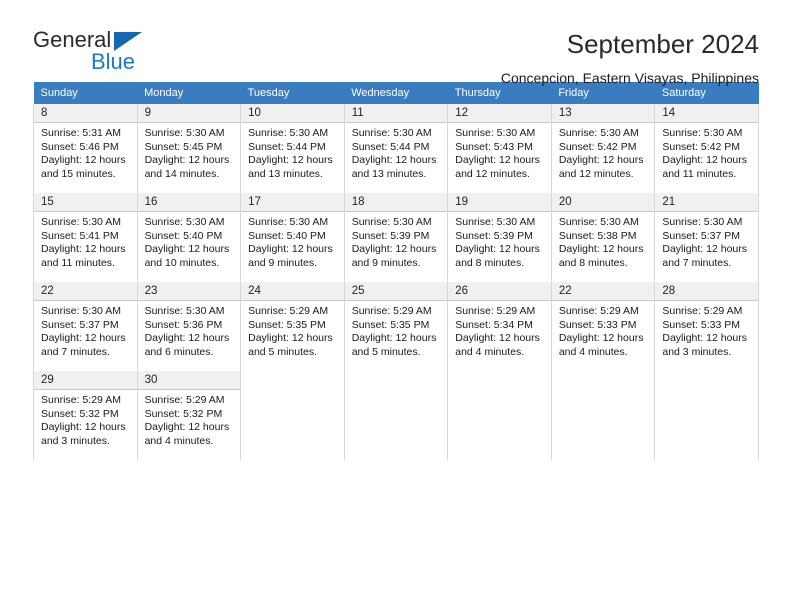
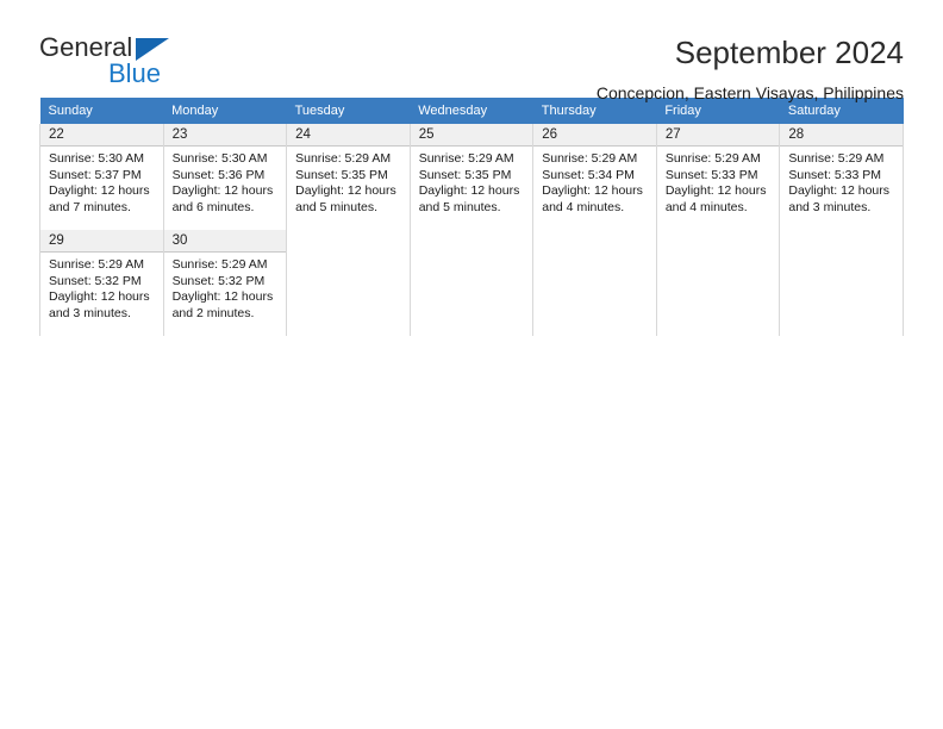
  General
  Blue
  September 2024
  Concepcion, Eastern Visayas, Philippines
  Sunday	Monday	Tuesday	Wednesday	Thursday	Friday	Saturday
- 8 Sunrise: 5:31 AM Sunset: 5:46 PM Daylight: 12 hours and 15 minutes.	9 Sunrise: 5:30 AM Sunset: 5:45 PM Daylight: 12 hours and 14 minutes.	10 Sunrise: 5:30 AM Sunset: 5:44 PM Daylight: 12 hours and 13 minutes.	11 Sunrise: 5:30 AM Sunset: 5:44 PM Daylight: 12 hours and 13 minutes.	12 Sunrise: 5:30 AM Sunset: 5:43 PM Daylight: 12 hours and 12 minutes.	13 Sunrise: 5:30 AM Sunset: 5:42 PM Daylight: 12 hours and 12 minutes.	14 Sunrise: 5:30 AM Sunset: 5:42 PM Daylight: 12 hours and 11 minutes.
- 15 Sunrise: 5:30 AM Sunset: 5:41 PM Daylight: 12 hours and 11 minutes.	16 Sunrise: 5:30 AM Sunset: 5:40 PM Daylight: 12 hours and 10 minutes.	17 Sunrise: 5:30 AM Sunset: 5:40 PM Daylight: 12 hours and 9 minutes.	18 Sunrise: 5:30 AM Sunset: 5:39 PM Daylight: 12 hours and 9 minutes.	19 Sunrise: 5:30 AM Sunset: 5:39 PM Daylight: 12 hours and 8 minutes.	20 Sunrise: 5:30 AM Sunset: 5:38 PM Daylight: 12 hours and 8 minutes.	21 Sunrise: 5:30 AM Sunset: 5:37 PM Daylight: 12 hours and 7 minutes.
- 22 Sunrise: 5:30 AM Sunset: 5:37 PM Daylight: 12 hours and 7 minutes.	23 Sunrise: 5:30 AM Sunset: 5:36 PM Daylight: 12 hours and 6 minutes.	24 Sunrise: 5:29 AM Sunset: 5:35 PM Daylight: 12 hours and 5 minutes.	25 Sunrise: 5:29 AM Sunset: 5:35 PM Daylight: 12 hours and 5 minutes.	26 Sunrise: 5:29 AM Sunset: 5:34 PM Daylight: 12 hours and 4 minutes.	22 Sunrise: 5:29 AM Sunset: 5:33 PM Daylight: 12 hours and 4 minutes.	28 Sunrise: 5:29 AM Sunset: 5:33 PM Daylight: 12 hours and 3 minutes.
+ 22 Sunrise: 5:30 AM Sunset: 5:37 PM Daylight: 12 hours and 7 minutes.	23 Sunrise: 5:30 AM Sunset: 5:36 PM Daylight: 12 hours and 6 minutes.	24 Sunrise: 5:29 AM Sunset: 5:35 PM Daylight: 12 hours and 5 minutes.	25 Sunrise: 5:29 AM Sunset: 5:35 PM Daylight: 12 hours and 5 minutes.	26 Sunrise: 5:29 AM Sunset: 5:34 PM Daylight: 12 hours and 4 minutes.	27 Sunrise: 5:29 AM Sunset: 5:33 PM Daylight: 12 hours and 4 minutes.	28 Sunrise: 5:29 AM Sunset: 5:33 PM Daylight: 12 hours and 3 minutes.
- 29 Sunrise: 5:29 AM Sunset: 5:32 PM Daylight: 12 hours and 3 minutes.	30 Sunrise: 5:29 AM Sunset: 5:32 PM Daylight: 12 hours and 4 minutes.
+ 29 Sunrise: 5:29 AM Sunset: 5:32 PM Daylight: 12 hours and 3 minutes.	30 Sunrise: 5:29 AM Sunset: 5:32 PM Daylight: 12 hours and 2 minutes.
